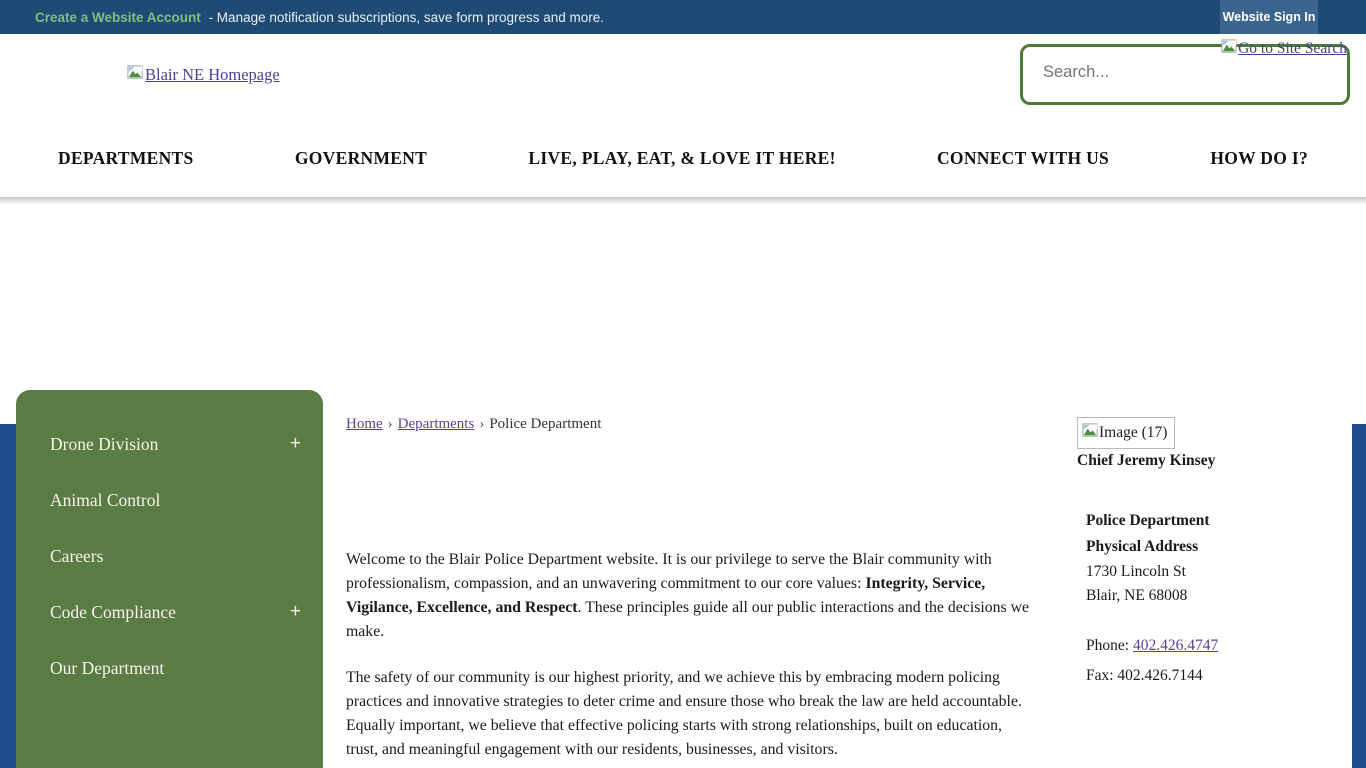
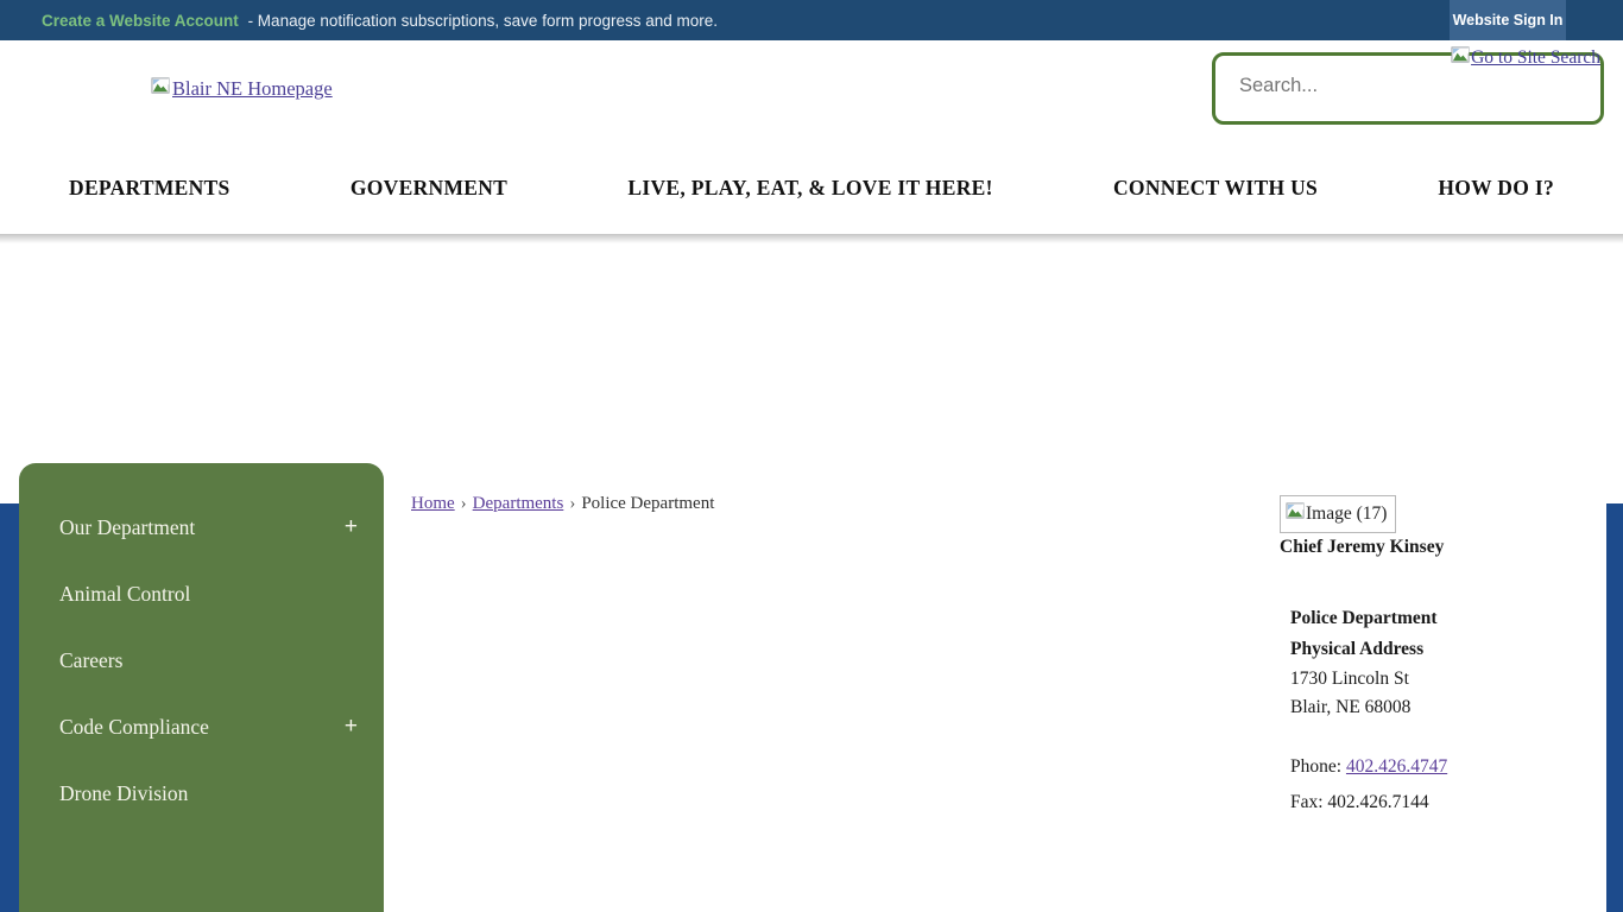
  Create a Website Account - Manage notification subscriptions, save form progress and more.
  Website Sign In
  Blair NE Homepage
  Search...
  Go to Site Search
  DEPARTMENTS
  GOVERNMENT
  LIVE, PLAY, EAT, & LOVE IT HERE!
  CONNECT WITH US
  HOW DO I?
- Drone Division
+ Our Department
  +
  Animal Control
  Careers
  Code Compliance
  +
- Our Department
+ Drone Division
  Home › Departments › Police Department
- Welcome to the Blair Police Department website. It is our privilege to serve the Blair community with professionalism, compassion, and an unwavering commitment to our core values: Integrity, Service, Vigilance, Excellence, and Respect. These principles guide all our public interactions and the decisions we make.
- The safety of our community is our highest priority, and we achieve this by embracing modern policing practices and innovative strategies to deter crime and ensure those who break the law are held accountable. Equally important, we believe that effective policing starts with strong relationships, built on education, trust, and meaningful engagement with our residents, businesses, and visitors.
  Image (17)
  Chief Jeremy Kinsey
  Police Department
  Physical Address
  1730 Lincoln St
  Blair, NE 68008
  Phone: 402.426.4747
  Fax: 402.426.7144
